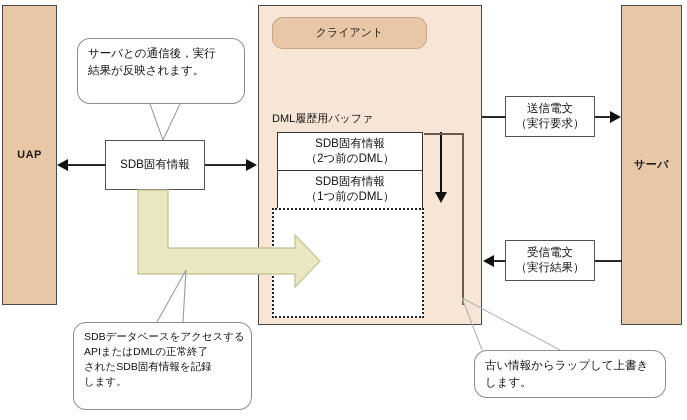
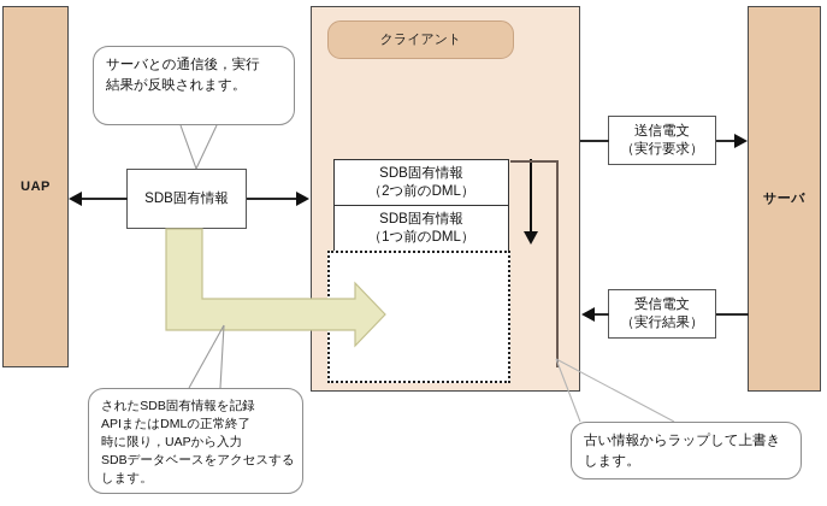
  UAP
  サーバ
  クライアント
- DML履歴用バッファ
  SDB固有情報
  （2つ前のDML）
  SDB固有情報
  （1つ前のDML）
  SDB固有情報
  送信電文
  （実行要求）
  受信電文
  （実行結果）
  サーバとの通信後，実行
  結果が反映されます。
- SDBデータベースをアクセスする
+ されたSDB固有情報を記録
  APIまたはDMLの正常終了
+ 時に限り，UAPから入力
- されたSDB固有情報を記録
+ SDBデータベースをアクセスする
  します。
  古い情報からラップして上書き
  します。
